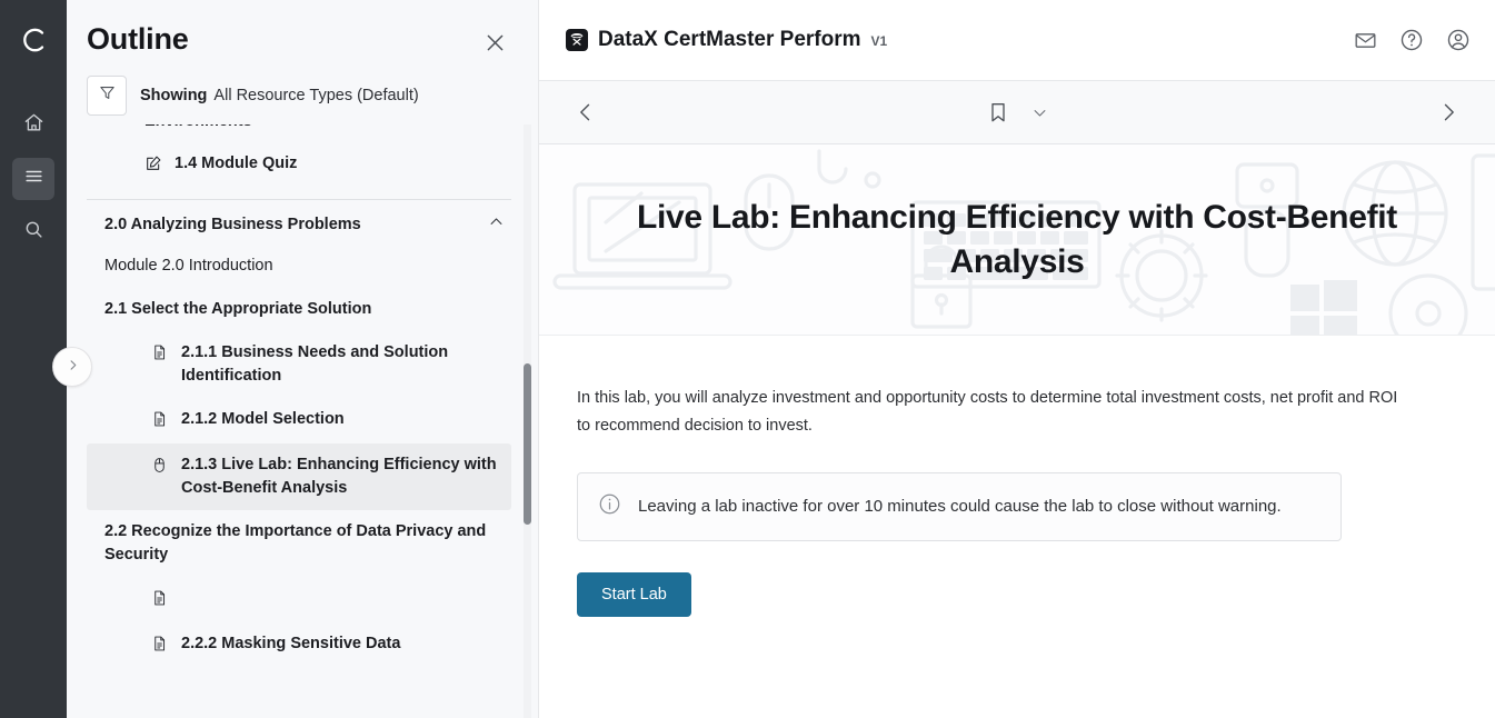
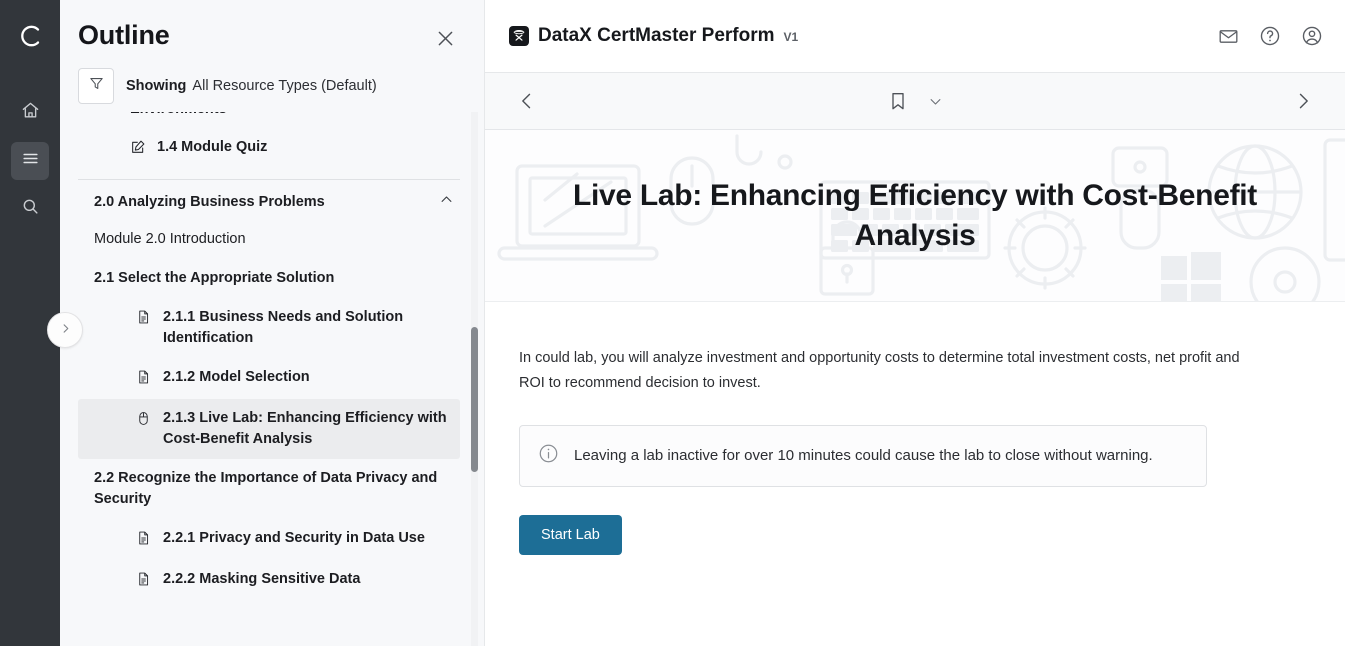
  Outline
  Showing All Resource Types (Default)
  1.4 Module Quiz
  2.0 Analyzing Business Problems
  Module 2.0 Introduction
  2.1 Select the Appropriate Solution
  2.1.1 Business Needs and Solution Identification
  2.1.2 Model Selection
  2.1.3 Live Lab: Enhancing Efficiency with Cost-Benefit Analysis
  2.2 Recognize the Importance of Data Privacy and Security
+ 2.2.1 Privacy and Security in Data Use
  2.2.2 Masking Sensitive Data
  DataX CertMaster Perform
  V1
  Live Lab: Enhancing Efficiency with Cost-Benefit Analysis
- In this lab, you will analyze investment and opportunity costs to determine total investment costs, net profit and ROI to recommend decision to invest.
+ In could lab, you will analyze investment and opportunity costs to determine total investment costs, net profit and ROI to recommend decision to invest.
  Leaving a lab inactive for over 10 minutes could cause the lab to close without warning.
  Start Lab
